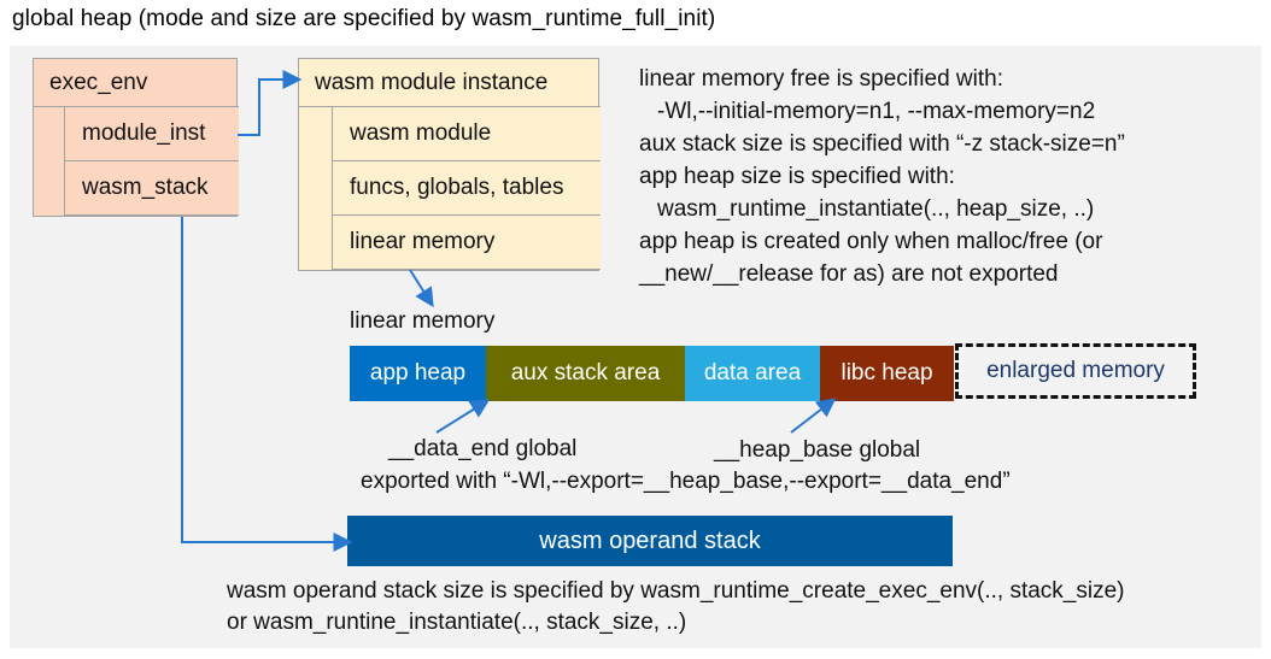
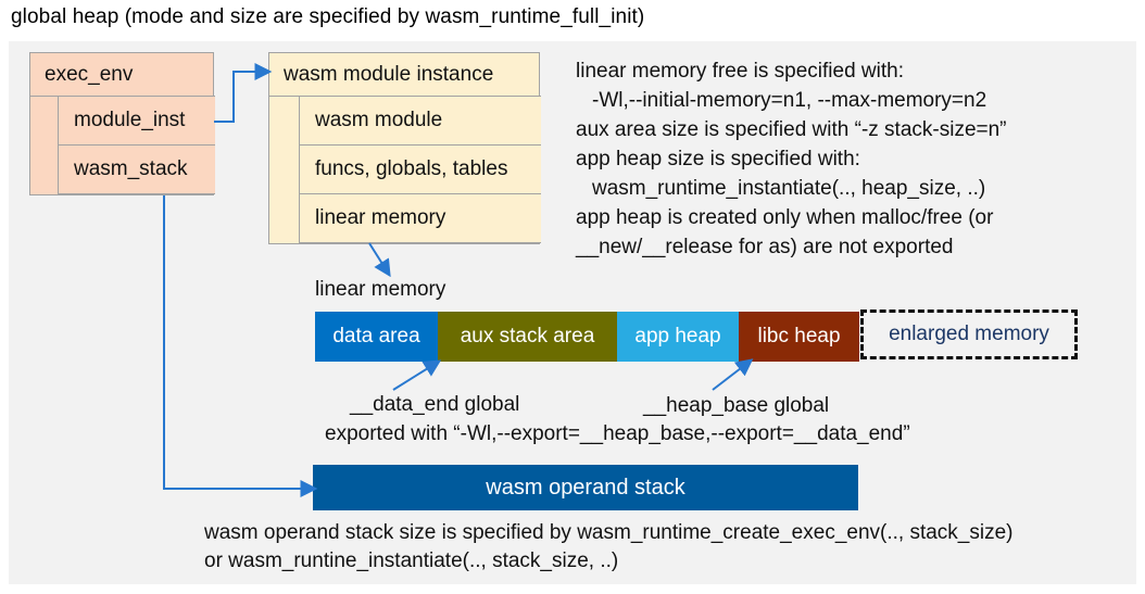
  global heap (mode and size are specified by wasm_runtime_full_init)
  exec_env
  module_inst
  wasm_stack
  wasm module instance
  wasm module
  funcs, globals, tables
  linear memory
  linear memory free is specified with:
  -Wl,--initial-memory=n1, --max-memory=n2
- aux stack size is specified with “-z stack-size=n”
+ aux area size is specified with “-z stack-size=n”
  app heap size is specified with:
  wasm_runtime_instantiate(.., heap_size, ..)
  app heap is created only when malloc/free (or
  __new/__release for as) are not exported
  linear memory
- app heap
+ data area
  aux stack area
- data area
+ app heap
  libc heap
  enlarged memory
  __data_end global
  __heap_base global
  exported with “-Wl,--export=__heap_base,--export=__data_end”
  wasm operand stack
  wasm operand stack size is specified by wasm_runtime_create_exec_env(.., stack_size)
  or wasm_runtine_instantiate(.., stack_size, ..)
